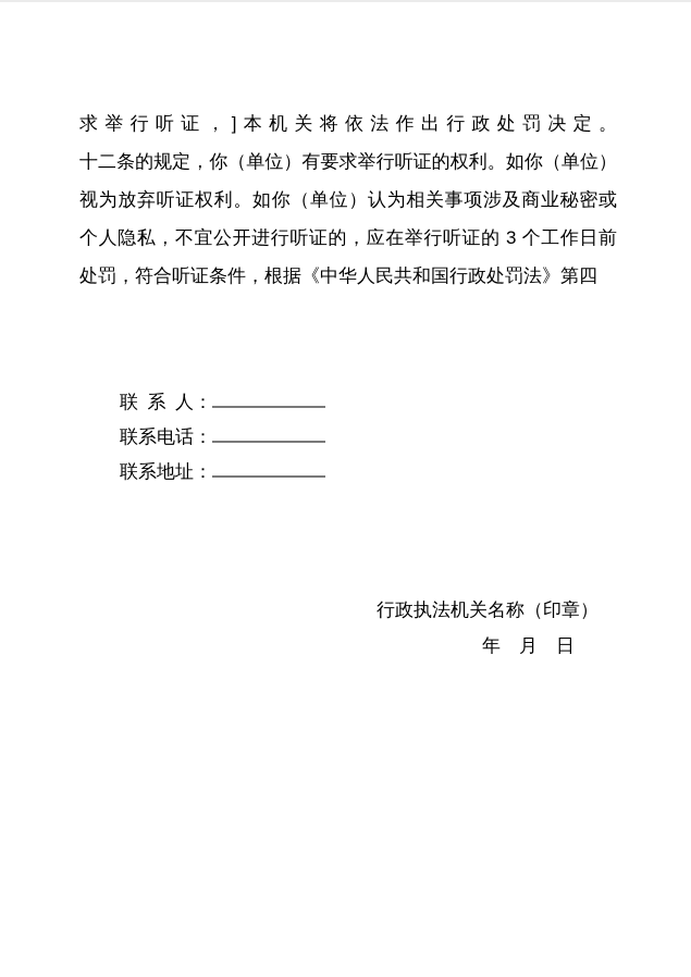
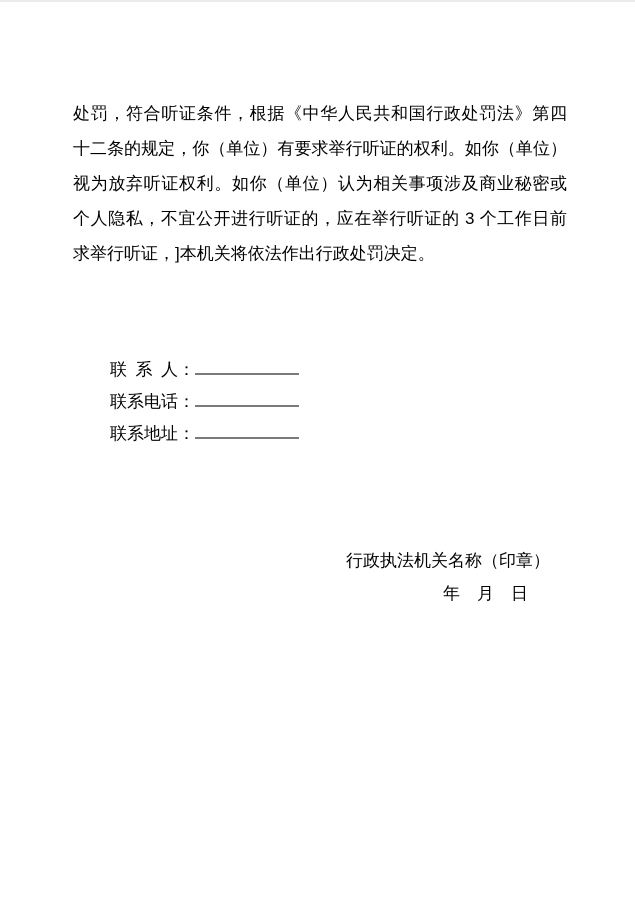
- 求举行听证，]本机关将依法作出行政处罚决定。
+ 处罚，符合听证条件，根据《中华人民共和国行政处罚法》第四
  十二条的规定，你（单位）有要求举行听证的权利。如你（单位）
  视为放弃听证权利。如你（单位）认为相关事项涉及商业秘密或
  个人隐私，不宜公开进行听证的，应在举行听证的 3 个工作日前
- 处罚，符合听证条件，根据《中华人民共和国行政处罚法》第四
+ 求举行听证，]本机关将依法作出行政处罚决定。
  联 系 人：
  联系电话：
  联系地址：
  行政执法机关名称（印章）
  年 月 日
